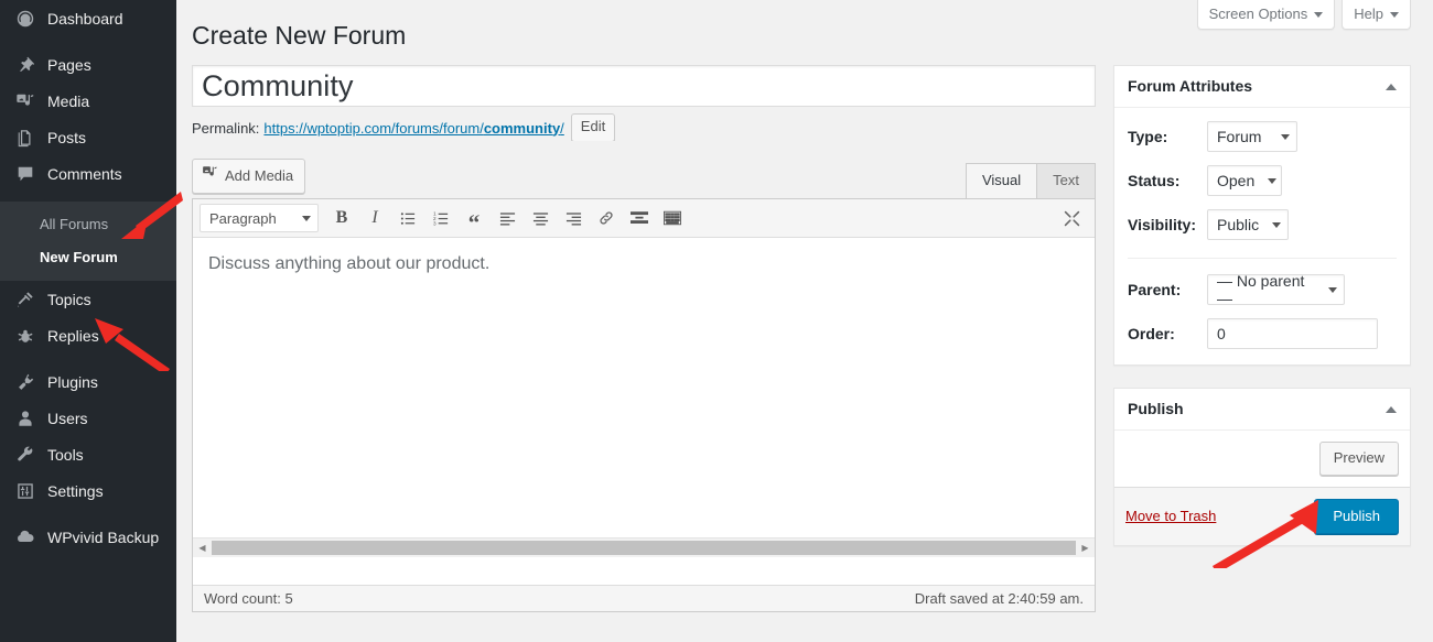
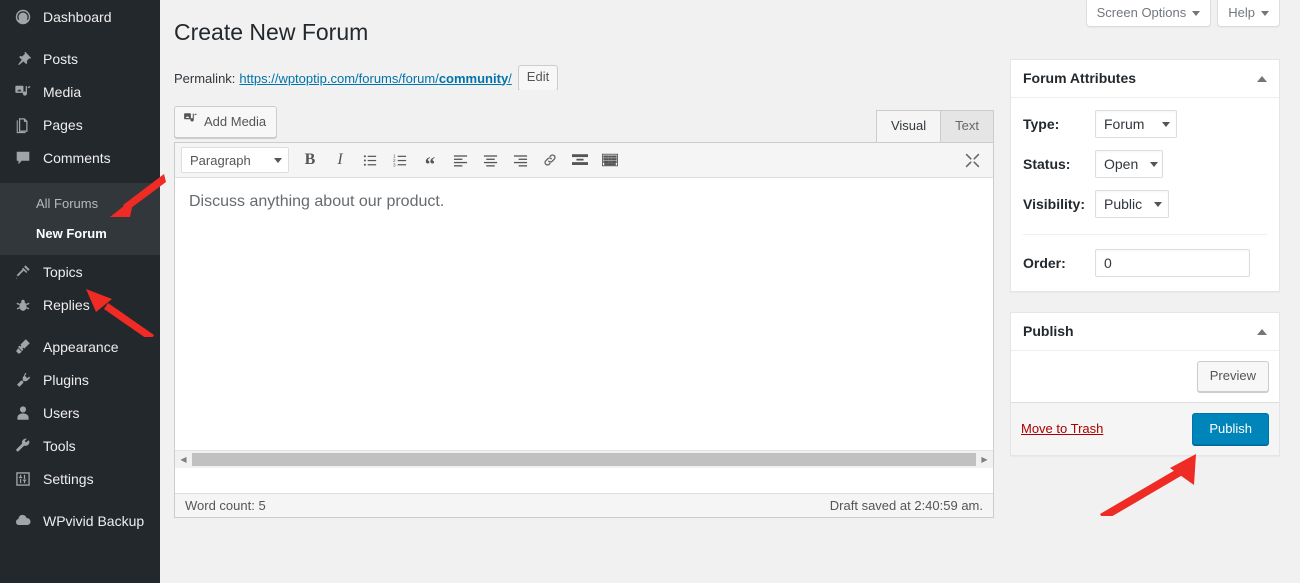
  Dashboard
- Pages
+ Posts
  Media
- Posts
+ Pages
  Comments
  All Forums
  New Forum
  Topics
  Replies
+ Appearance
  Plugins
  Users
  Tools
  Settings
  WPvivid Backup
  Screen Options
  Help
  Create New Forum
- Community
  Permalink:
  https://wptoptip.com/forums/forum/community/
  Edit
  Add Media
  Visual
  Text
  Paragraph
  B
  I
  “
  Discuss anything about our product.
  ◀
  ▶
  Word count: 5
  Draft saved at 2:40:59 am.
  Forum Attributes
  Type:
  Forum
  Status:
  Open
  Visibility:
  Public
- Parent:
- — No parent —
  Order:
  0
  Publish
  Preview
  Move to Trash
  Publish
